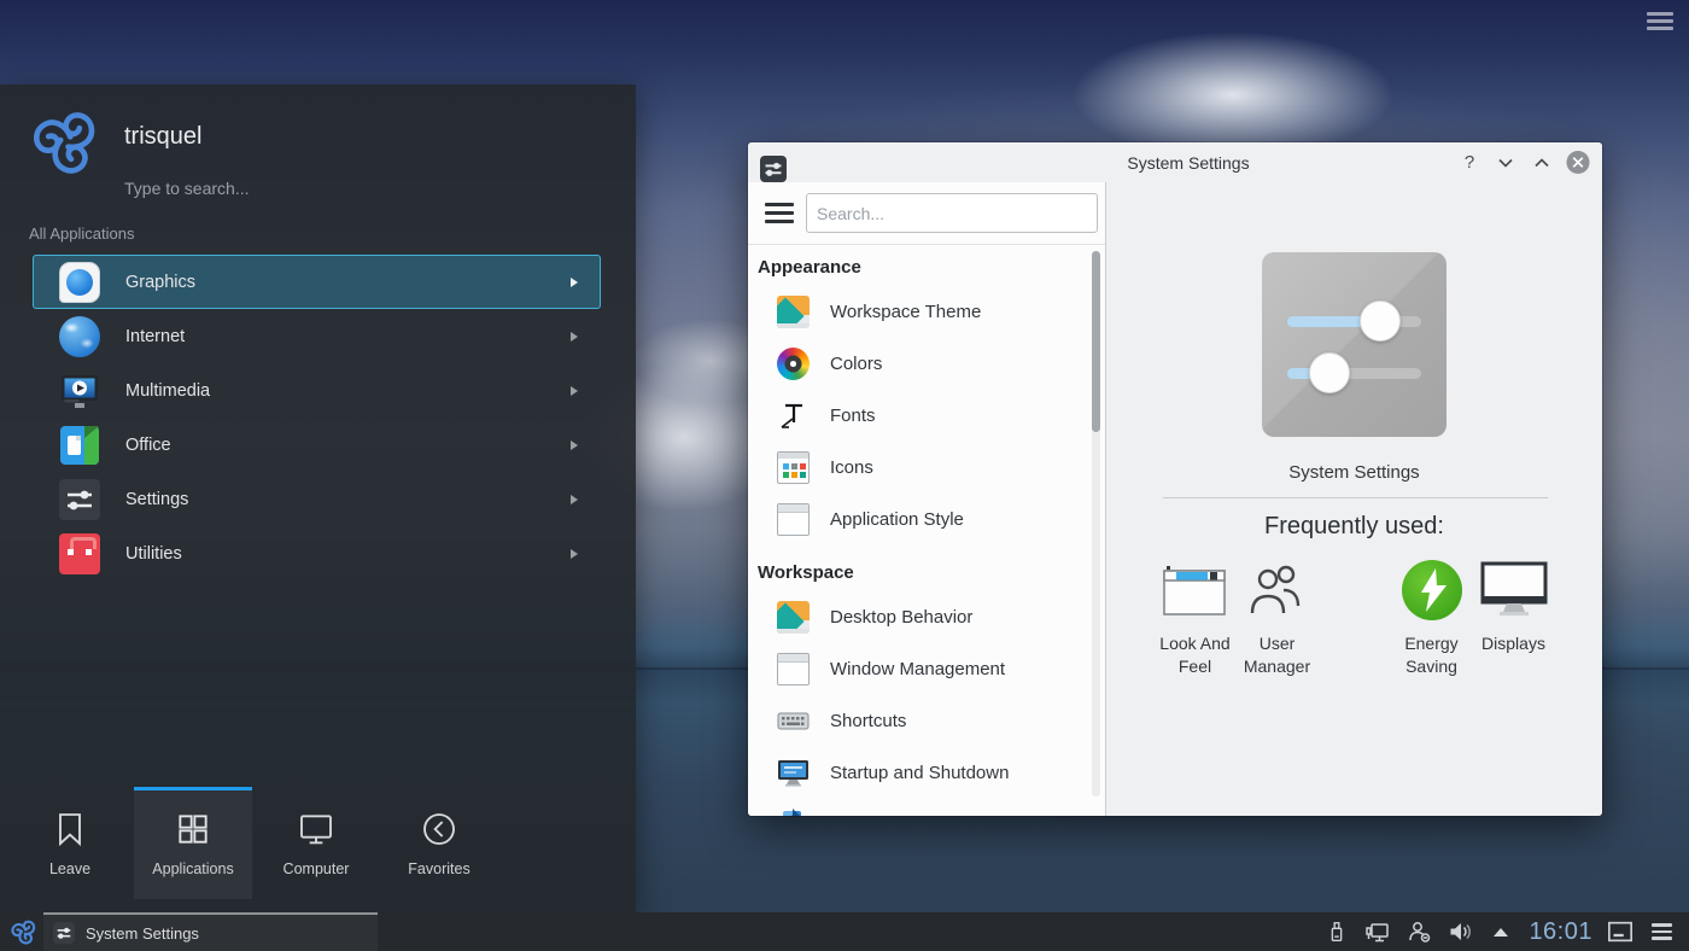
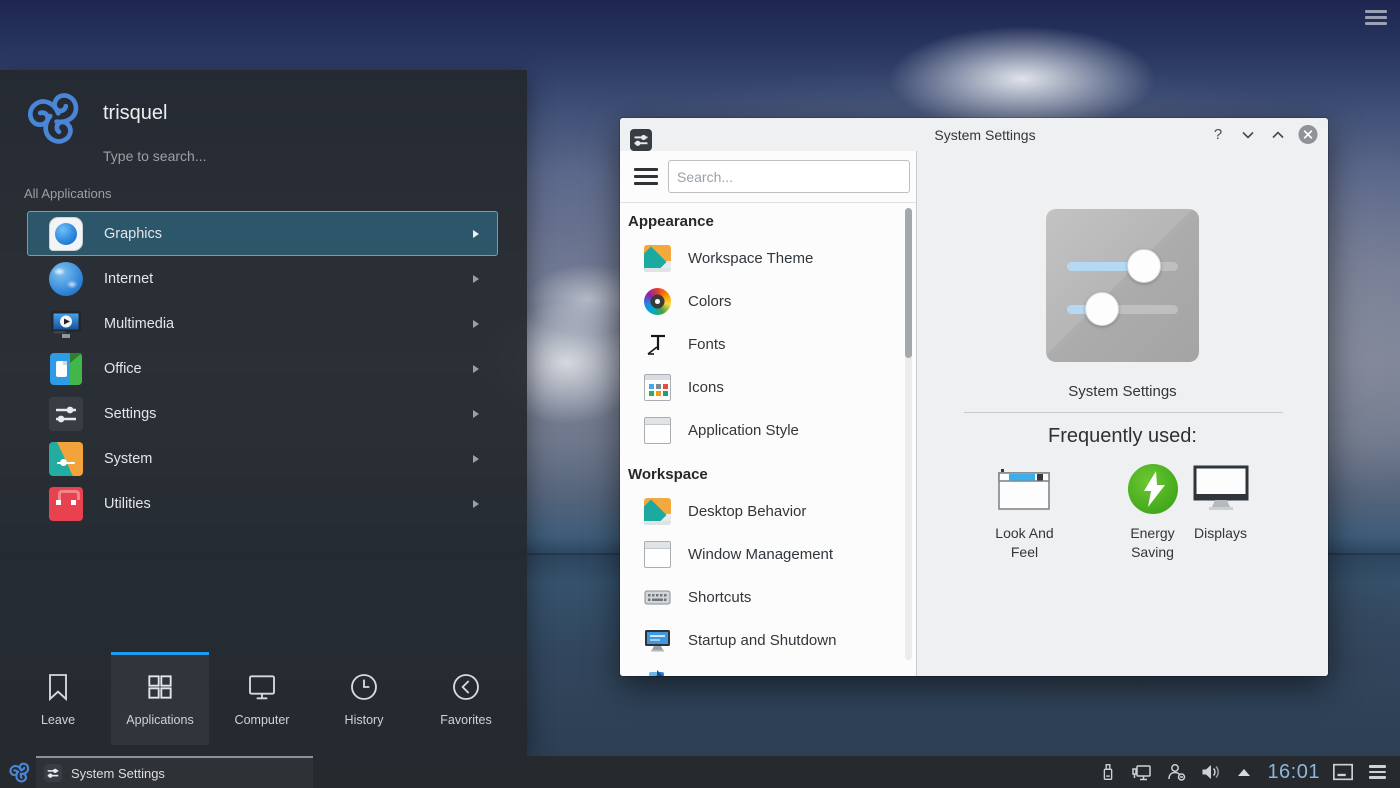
  trisquel
  Type to search...
  All Applications
  Graphics
  Internet
  Multimedia
  Office
  Settings
+ System
  Utilities
  Leave
  Applications
  Computer
+ History
  Favorites
  System Settings
  ?
  Search...
  Appearance
  Workspace Theme
  Colors
  Fonts
  Icons
  Application Style
  Workspace
  Desktop Behavior
  Window Management
  Shortcuts
  Startup and Shutdown
  System Settings
  Frequently used:
  Look And Feel
- User Manager
  Energy Saving
  Displays
  System Settings
  16:01
